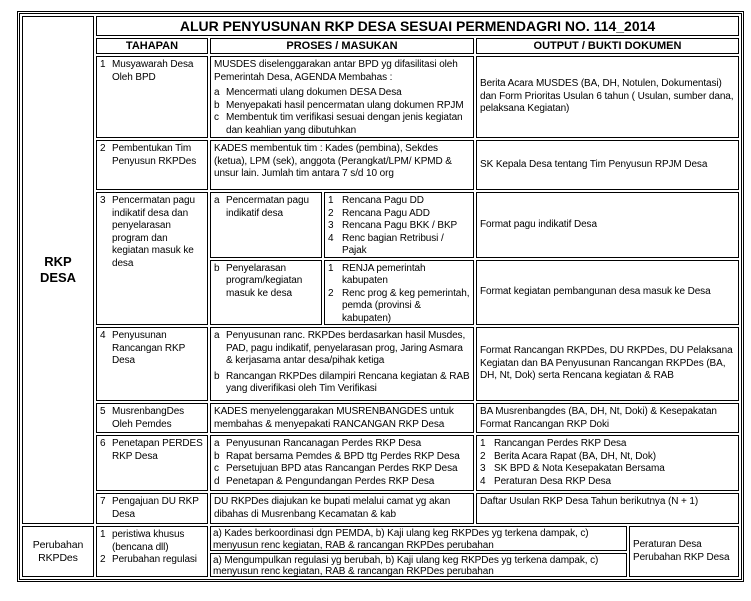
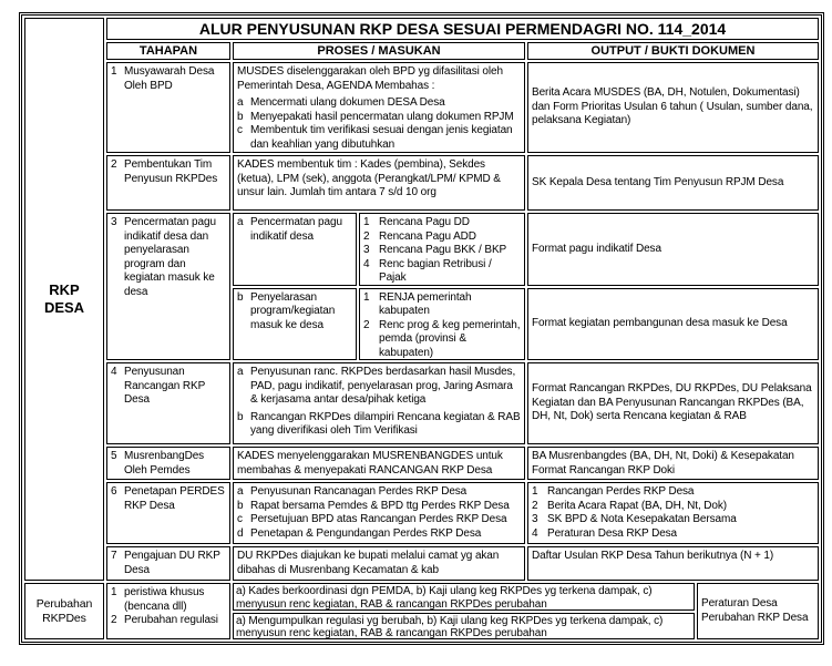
  RKP
  DESA
  Perubahan
  RKPDes
  ALUR PENYUSUNAN RKP DESA SESUAI PERMENDAGRI NO. 114_2014
  TAHAPAN
  PROSES / MASUKAN
  OUTPUT / BUKTI DOKUMEN
  1
  Musyawarah Desa Oleh BPD
- MUSDES diselenggarakan antar BPD yg difasilitasi oleh Pemerintah Desa, AGENDA Membahas :
+ MUSDES diselenggarakan oleh BPD yg difasilitasi oleh Pemerintah Desa, AGENDA Membahas :
  a
  Mencermati ulang dokumen DESA Desa
  b
  Menyepakati hasil pencermatan ulang dokumen RPJM
  c
  Membentuk tim verifikasi sesuai dengan jenis kegiatan dan keahlian yang dibutuhkan
  Berita Acara MUSDES (BA, DH, Notulen, Dokumentasi) dan Form Prioritas Usulan 6 tahun ( Usulan, sumber dana, pelaksana Kegiatan)
  2
  Pembentukan Tim Penyusun RKPDes
  KADES membentuk tim : Kades (pembina), Sekdes (ketua), LPM (sek), anggota (Perangkat/LPM/ KPMD & unsur lain. Jumlah tim antara 7 s/d 10 org
  SK Kepala Desa tentang Tim Penyusun RPJM Desa
  3
  Pencermatan pagu indikatif desa dan penyelarasan program dan kegiatan masuk ke desa
  a
  Pencermatan pagu indikatif desa
  1
  Rencana Pagu DD
  2
  Rencana Pagu ADD
  3
  Rencana Pagu BKK / BKP
  4
  Renc bagian Retribusi / Pajak
  b
  Penyelarasan program/kegiatan masuk ke desa
  1
  RENJA pemerintah kabupaten
  2
  Renc prog & keg pemerintah, pemda (provinsi & kabupaten)
  Format pagu indikatif Desa
  Format kegiatan pembangunan desa masuk ke Desa
  4
  Penyusunan Rancangan RKP Desa
  a
  Penyusunan ranc. RKPDes berdasarkan hasil Musdes, PAD, pagu indikatif, penyelarasan prog, Jaring Asmara & kerjasama antar desa/pihak ketiga
  b
  Rancangan RKPDes dilampiri Rencana kegiatan & RAB yang diverifikasi oleh Tim Verifikasi
  Format Rancangan RKPDes, DU RKPDes, DU Pelaksana Kegiatan dan BA Penyusunan Rancangan RKPDes (BA, DH, Nt, Dok) serta Rencana kegiatan & RAB
  5
  MusrenbangDes Oleh Pemdes
  KADES menyelenggarakan MUSRENBANGDES untuk membahas & menyepakati RANCANGAN RKP Desa
  BA Musrenbangdes (BA, DH, Nt, Doki) & Kesepakatan Format Rancangan RKP Doki
  6
  Penetapan PERDES RKP Desa
  a
  Penyusunan Rancanagan Perdes RKP Desa
  b
  Rapat bersama Pemdes & BPD ttg Perdes RKP Desa
  c
  Persetujuan BPD atas Rancangan Perdes RKP Desa
  d
  Penetapan & Pengundangan Perdes RKP Desa
  1
  Rancangan Perdes RKP Desa
  2
  Berita Acara Rapat (BA, DH, Nt, Dok)
  3
  SK BPD & Nota Kesepakatan Bersama
  4
  Peraturan Desa RKP Desa
  7
  Pengajuan DU RKP Desa
  DU RKPDes diajukan ke bupati melalui camat yg akan dibahas di Musrenbang Kecamatan & kab
  Daftar Usulan RKP Desa Tahun berikutnya (N + 1)
  1
  peristiwa khusus (bencana dll)
  2
  Perubahan regulasi
  a) Kades berkoordinasi dgn PEMDA, b) Kaji ulang keg RKPDes yg terkena dampak, c) menyusun renc kegiatan, RAB & rancangan RKPDes perubahan
  a) Mengumpulkan regulasi yg berubah, b) Kaji ulang keg RKPDes yg terkena dampak, c) menyusun renc kegiatan, RAB & rancangan RKPDes perubahan
  Peraturan Desa Perubahan RKP Desa
